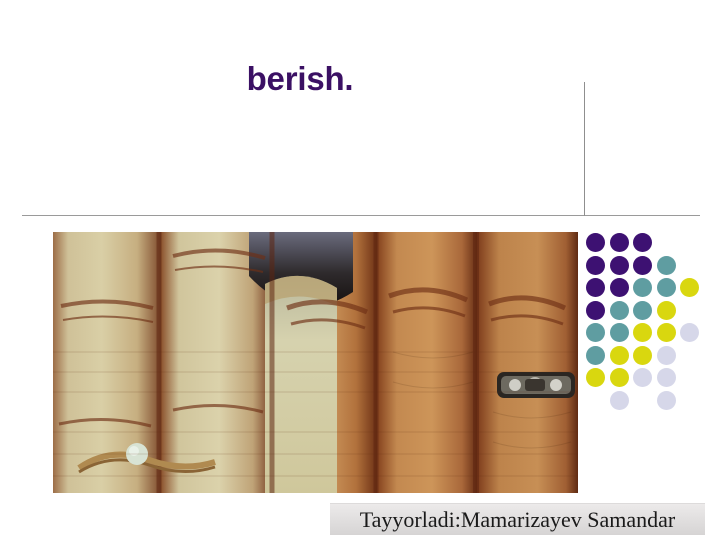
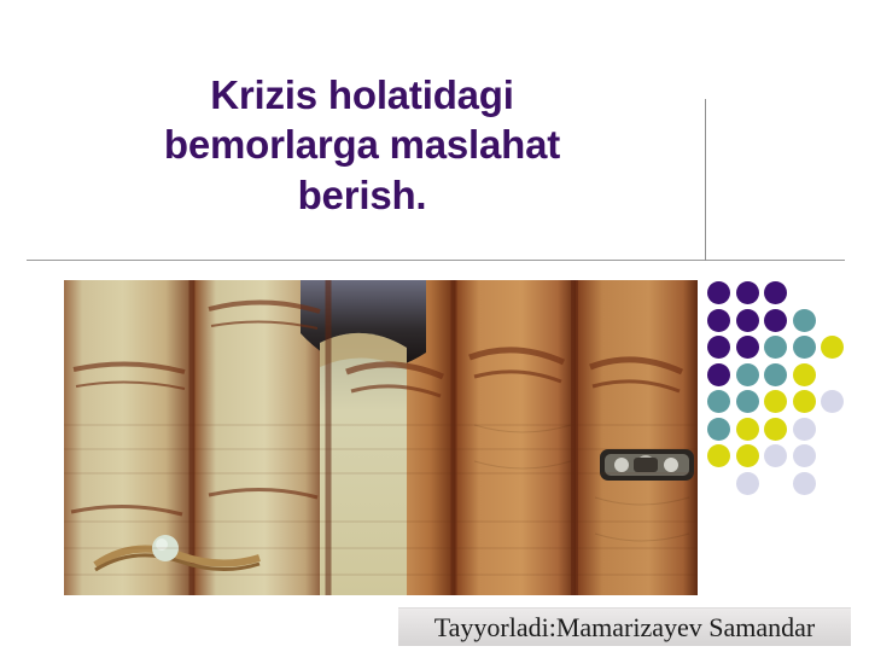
+ Krizis holatidagi
+ bemorlarga maslahat
  berish.
  Tayyorladi:Mamarizayev Samandar
